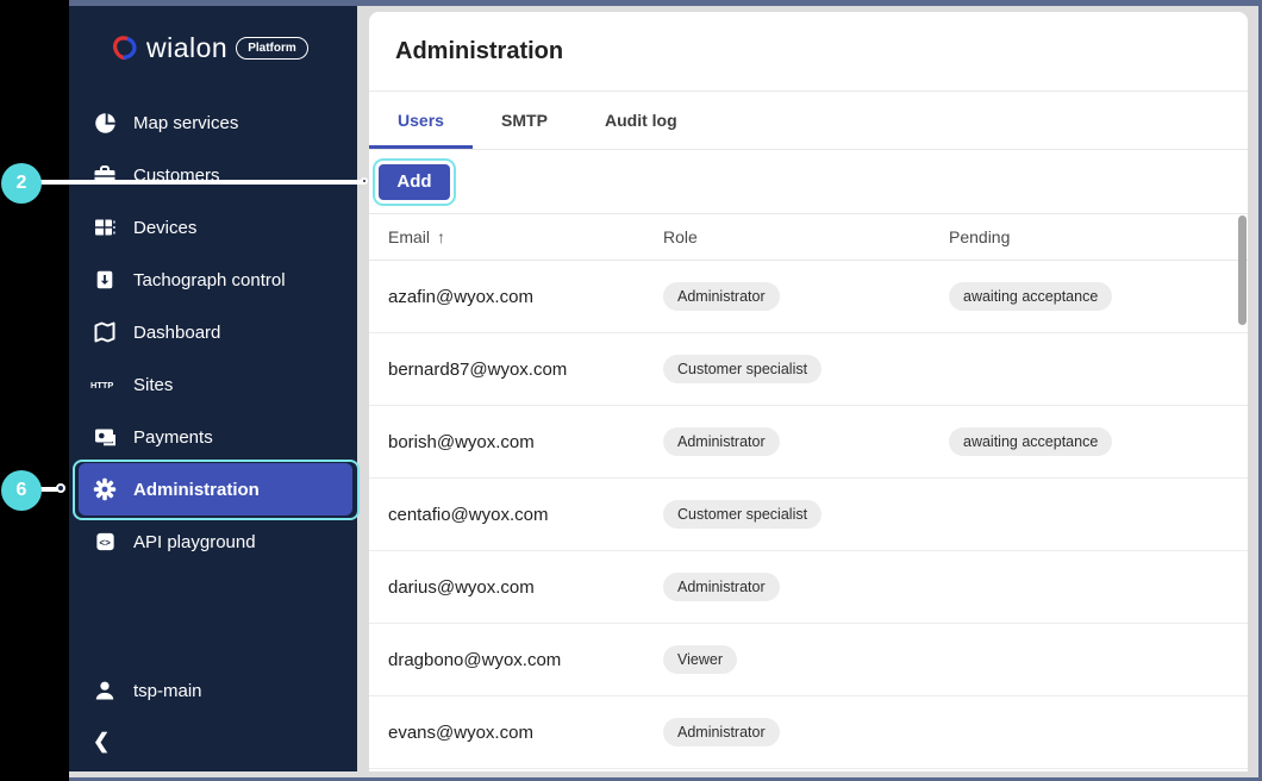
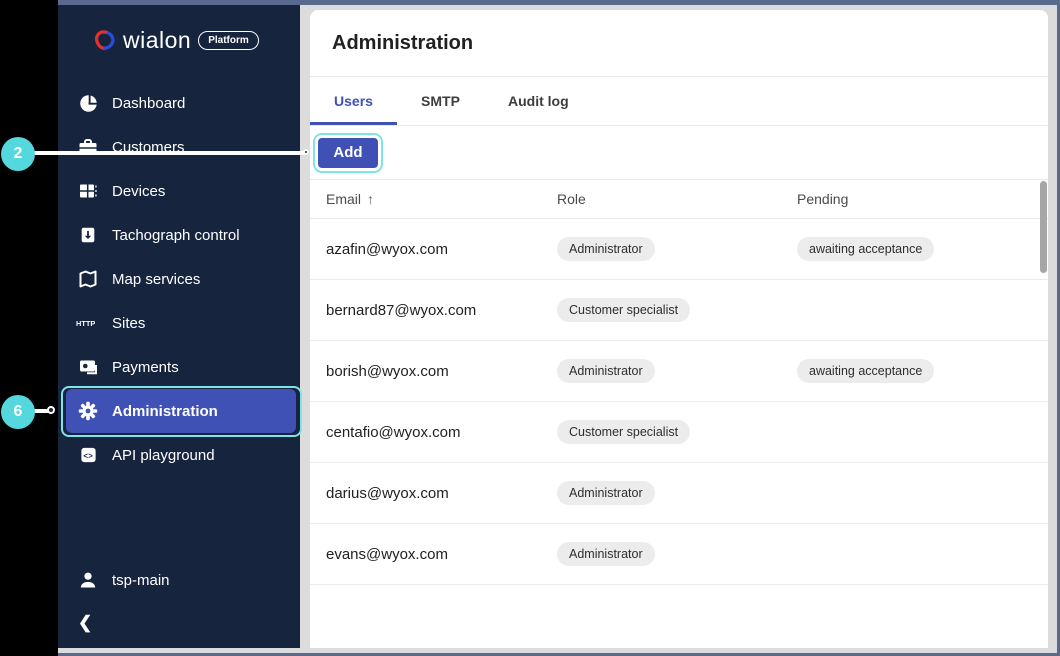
  wialon
  Platform
- Map services
+ Dashboard
  Customers
  Devices
  Tachograph control
- Dashboard
+ Map services
  HTTP
  Sites
  Payments
  Administration
  <>
  API playground
  tsp-main
  ❮
  Administration
  Users
  SMTP
  Audit log
  Add
  Email ↑
  Role
  Pending
  azafin@wyox.com
  Administrator
  awaiting acceptance
  bernard87@wyox.com
  Customer specialist
  borish@wyox.com
  Administrator
  awaiting acceptance
  centafio@wyox.com
  Customer specialist
  darius@wyox.com
  Administrator
- dragbono@wyox.com
- Viewer
  evans@wyox.com
  Administrator
  2
  6
